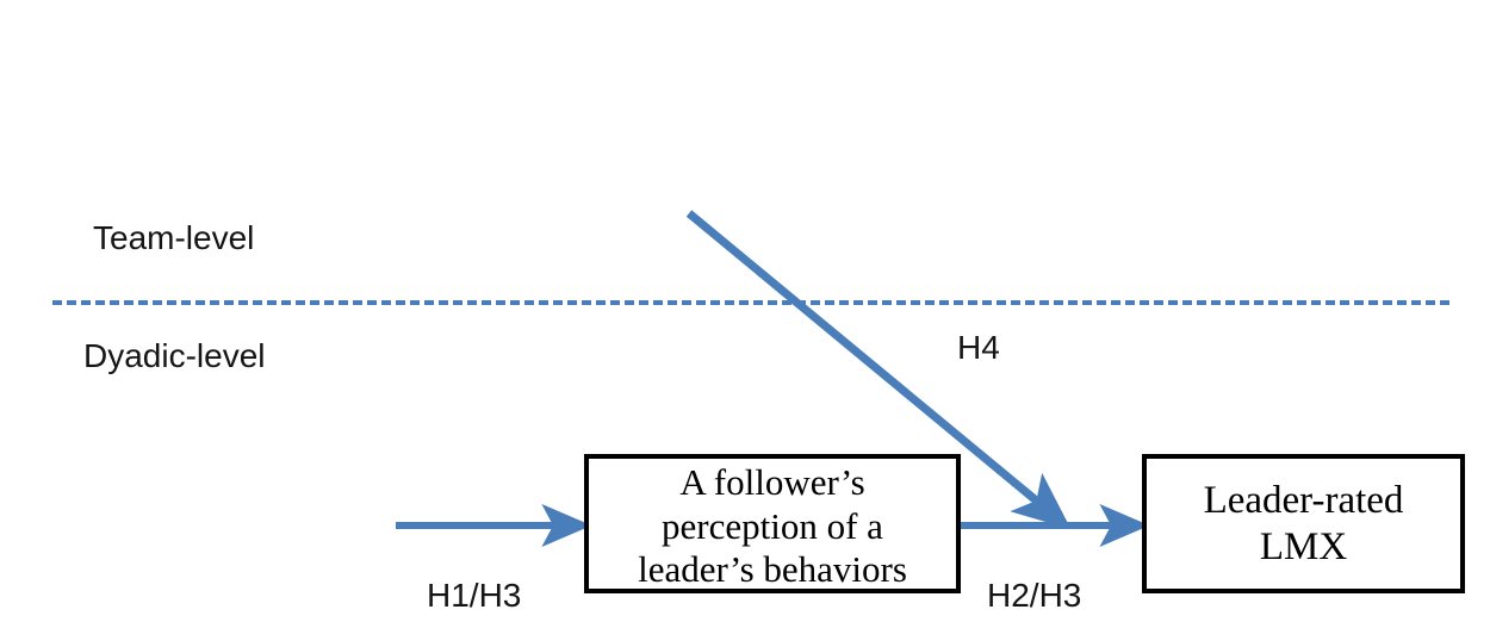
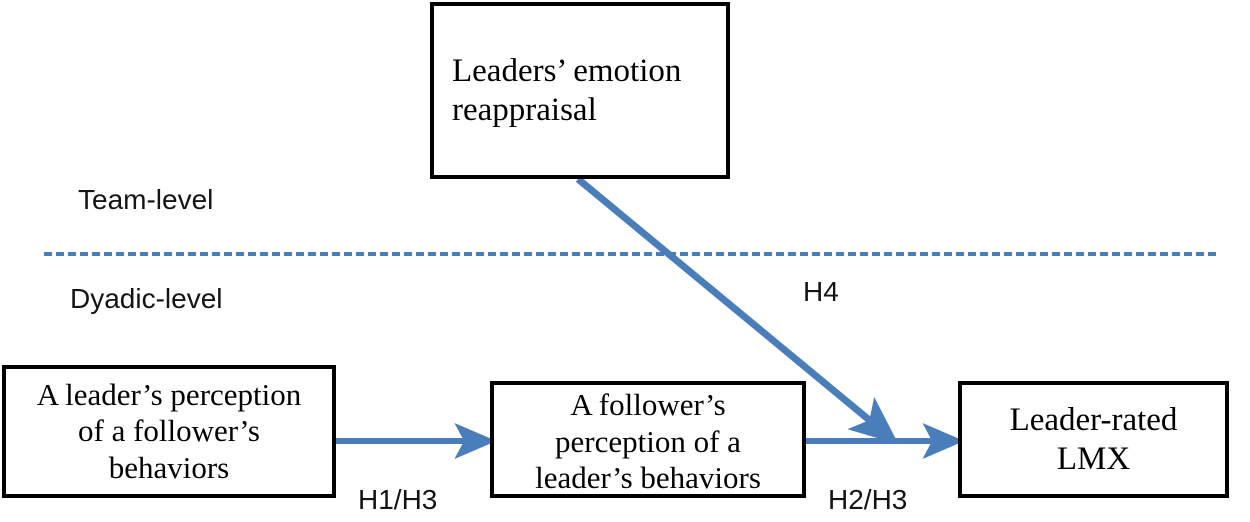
  Team-level
  Dyadic-level
+ Leaders’ emotion
+ reappraisal
+ A leader’s perception
+ of a follower’s
+ behaviors
  A follower’s
  perception of a
  leader’s behaviors
  Leader-rated
  LMX
  H1/H3
  H2/H3
  H4
